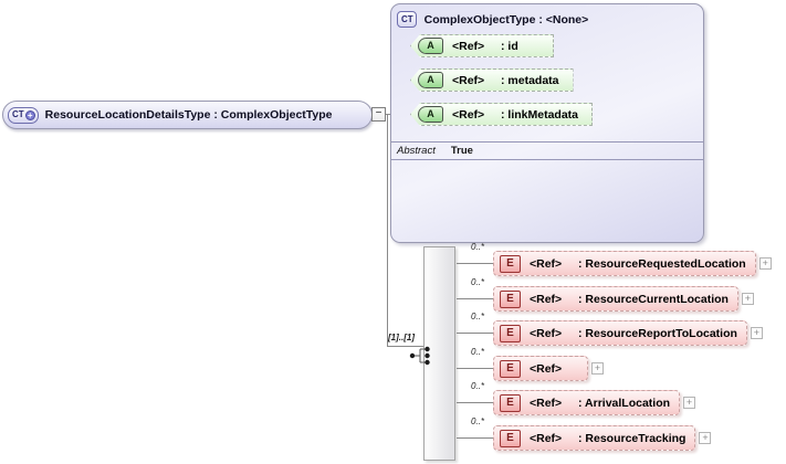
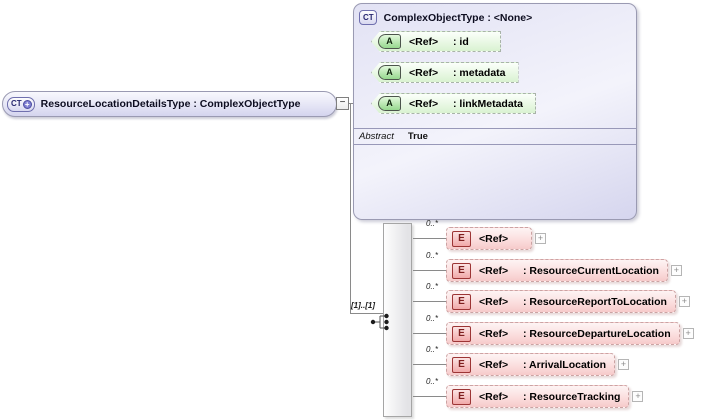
  CT
  +
  ResourceLocationDetailsType : ComplexObjectType
  −
  CT
  ComplexObjectType : <None>
  A
  <Ref>
  : id
  A
  <Ref>
  : metadata
  A
  <Ref>
  : linkMetadata
  Abstract
  True
  [1]..[1]
  0..*
  E
  <Ref>
- : ResourceRequestedLocation
  +
  0..*
  E
  <Ref>
  : ResourceCurrentLocation
  +
  0..*
  E
  <Ref>
  : ResourceReportToLocation
  +
  0..*
  E
  <Ref>
+ : ResourceDepartureLocation
  +
  0..*
  E
  <Ref>
  : ArrivalLocation
  +
  0..*
  E
  <Ref>
  : ResourceTracking
  +
